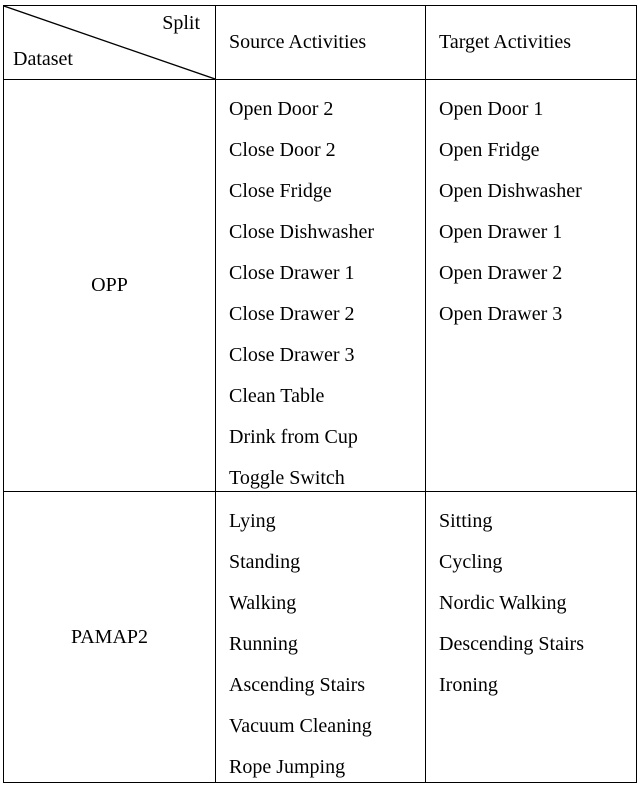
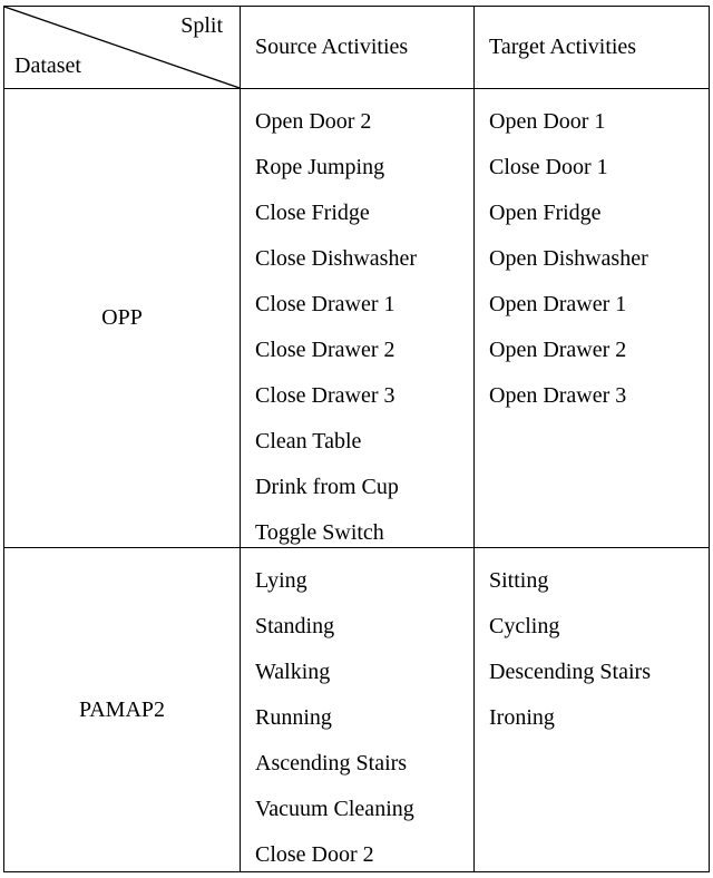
  Split
  Dataset
  Source Activities
  Target Activities
  OPP
  Open Door 2
- Close Door 2
+ Rope Jumping
  Close Fridge
  Close Dishwasher
  Close Drawer 1
  Close Drawer 2
  Close Drawer 3
  Clean Table
  Drink from Cup
  Toggle Switch
  Open Door 1
+ Close Door 1
  Open Fridge
  Open Dishwasher
  Open Drawer 1
  Open Drawer 2
  Open Drawer 3
  PAMAP2
  Lying
  Standing
  Walking
  Running
  Ascending Stairs
  Vacuum Cleaning
- Rope Jumping
+ Close Door 2
  Sitting
  Cycling
- Nordic Walking
  Descending Stairs
  Ironing
